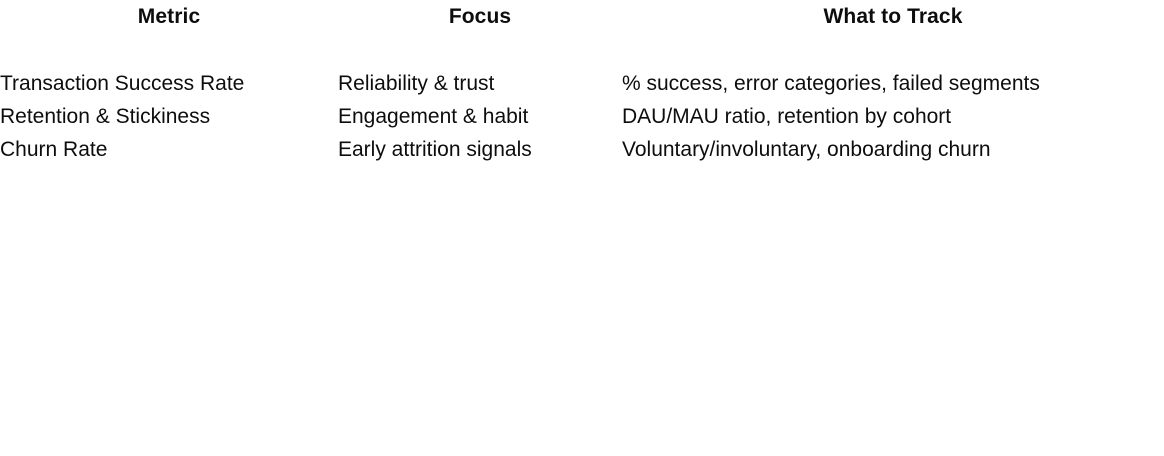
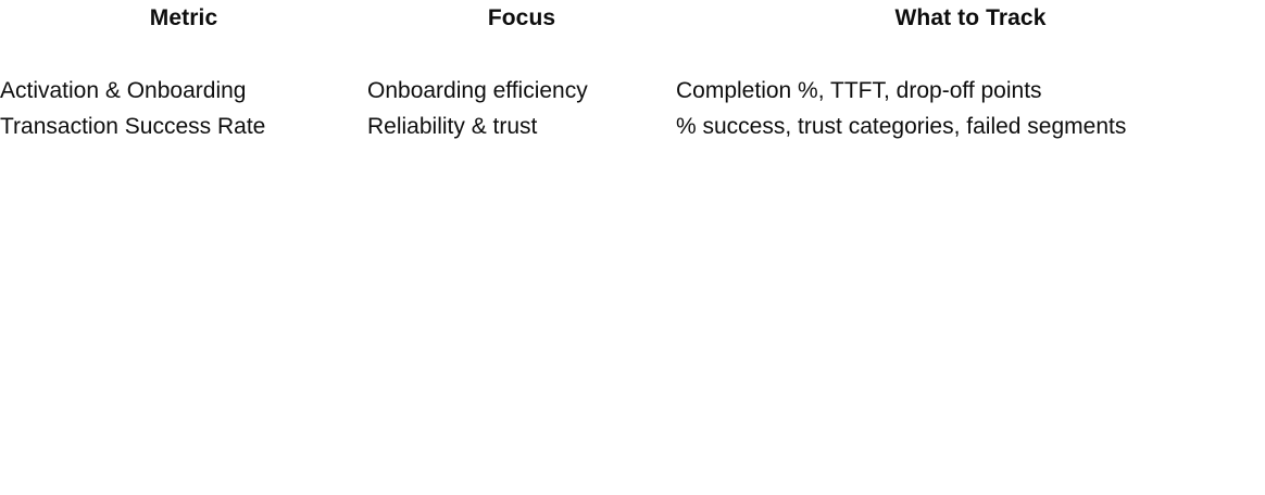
  Metric	Focus	What to Track
+ Activation & Onboarding	Onboarding efficiency	Completion %, TTFT, drop-off points
- Transaction Success Rate	Reliability & trust	% success, error categories, failed segments
+ Transaction Success Rate	Reliability & trust	% success, trust categories, failed segments
- Retention & Stickiness	Engagement & habit	DAU/MAU ratio, retention by cohort
- Churn Rate	Early attrition signals	Voluntary/involuntary, onboarding churn
